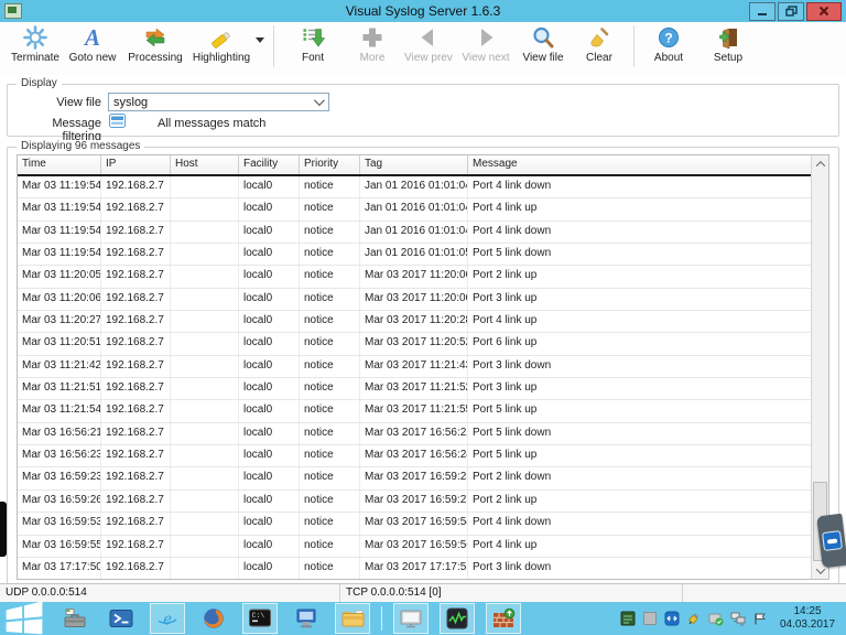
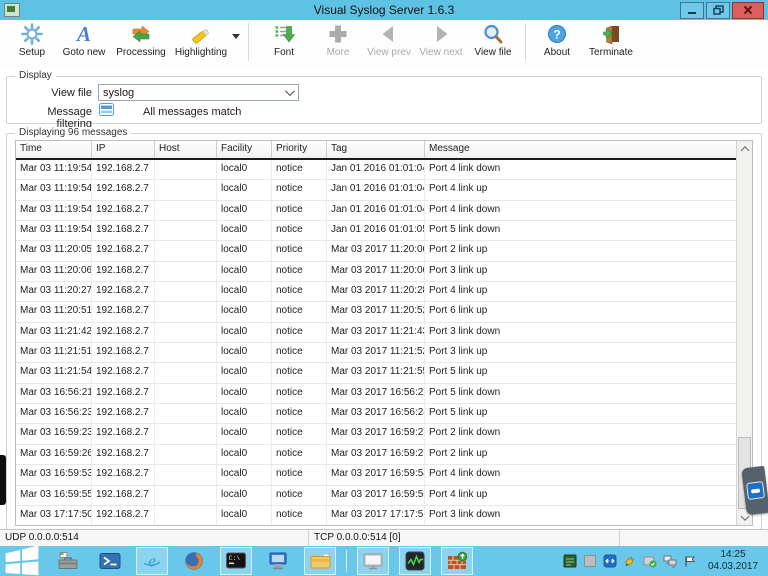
  Visual Syslog Server 1.6.3
- Terminate
+ Setup
  A
  Goto new
  Processing
  Highlighting
  Font
  More
  View prev
  View next
  View file
- Clear
  ?
  About
- Setup
+ Terminate
  Display
  View file
  syslog
  Message filtering
  All messages match
  Displaying 96 messages
  Time
  IP
  Host
  Facility
  Priority
  Tag
  Message
  Mar 03 11:19:54
  192.168.2.7
  local0
  notice
  Jan 01 2016 01:01:04
  Port 4 link down
  Mar 03 11:19:54
  192.168.2.7
  local0
  notice
  Jan 01 2016 01:01:04
  Port 4 link up
  Mar 03 11:19:54
  192.168.2.7
  local0
  notice
  Jan 01 2016 01:01:04
  Port 4 link down
  Mar 03 11:19:54
  192.168.2.7
  local0
  notice
  Jan 01 2016 01:01:05
  Port 5 link down
  Mar 03 11:20:05
  192.168.2.7
  local0
  notice
  Mar 03 2017 11:20:0
  Port 2 link up
  Mar 03 11:20:06
  192.168.2.7
  local0
  notice
  Mar 03 2017 11:20:0
  Port 3 link up
  Mar 03 11:20:27
  192.168.2.7
  local0
  notice
  Mar 03 2017 11:20:2
  Port 4 link up
  Mar 03 11:20:51
  192.168.2.7
  local0
  notice
  Mar 03 2017 11:20:5
  Port 6 link up
  Mar 03 11:21:42
  192.168.2.7
  local0
  notice
  Mar 03 2017 11:21:4
  Port 3 link down
  Mar 03 11:21:51
  192.168.2.7
  local0
  notice
  Mar 03 2017 11:21:5
  Port 3 link up
  Mar 03 11:21:54
  192.168.2.7
  local0
  notice
  Mar 03 2017 11:21:5
  Port 5 link up
  Mar 03 16:56:21
  192.168.2.7
  local0
  notice
  Mar 03 2017 16:56:2
  Port 5 link down
  Mar 03 16:56:23
  192.168.2.7
  local0
  notice
  Mar 03 2017 16:56:2
  Port 5 link up
  Mar 03 16:59:23
  192.168.2.7
  local0
  notice
  Mar 03 2017 16:59:2
  Port 2 link down
  Mar 03 16:59:26
  192.168.2.7
  local0
  notice
  Mar 03 2017 16:59:2
  Port 2 link up
  Mar 03 16:59:53
  192.168.2.7
  local0
  notice
  Mar 03 2017 16:59:5
  Port 4 link down
  Mar 03 16:59:55
  192.168.2.7
  local0
  notice
  Mar 03 2017 16:59:5
  Port 4 link up
  Mar 03 17:17:50
  192.168.2.7
  local0
  notice
  Mar 03 2017 17:17:5
  Port 3 link down
  UDP 0.0.0.0:514
  TCP 0.0.0.0:514 [0]
  e
  14:25
  04.03.2017
